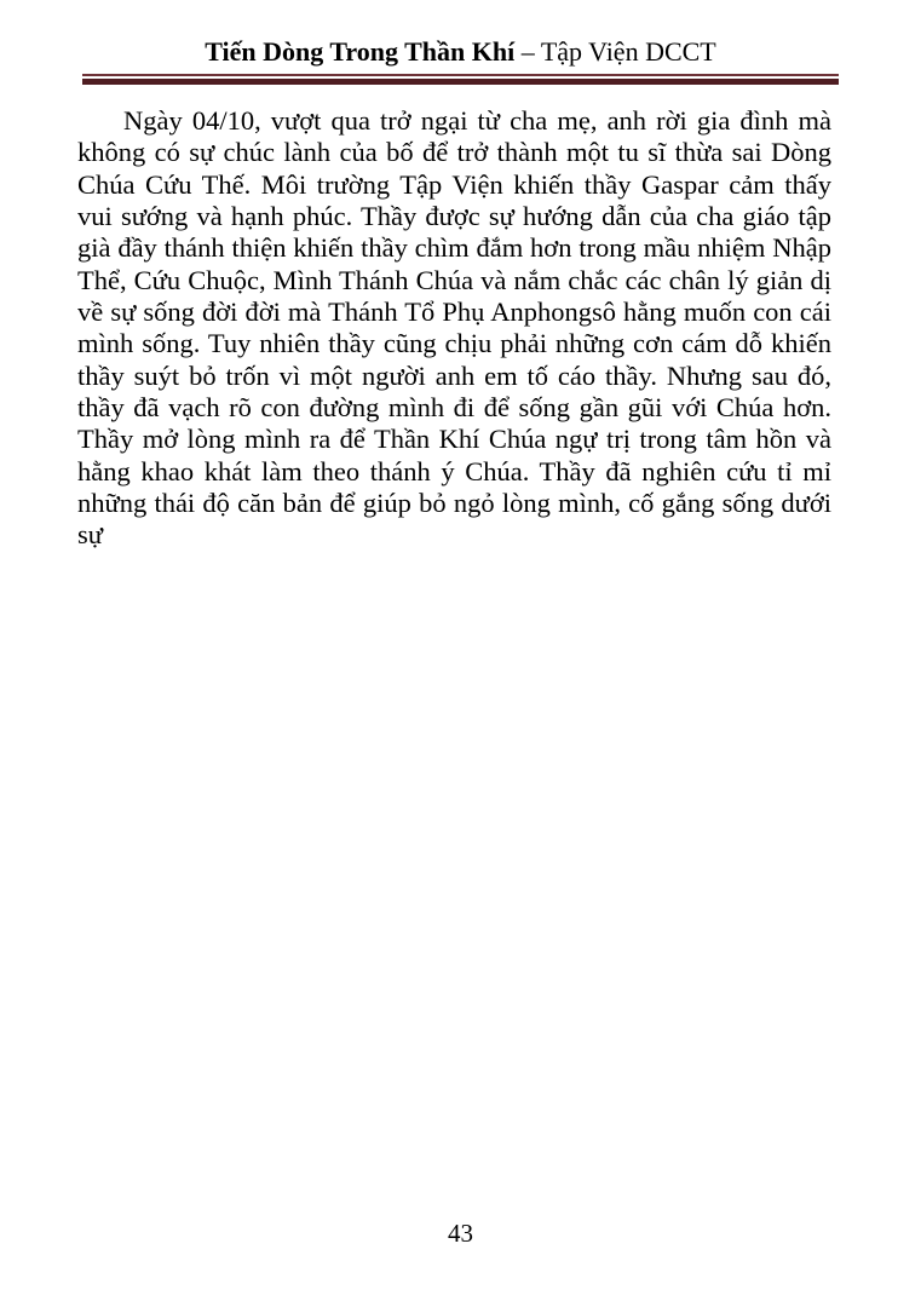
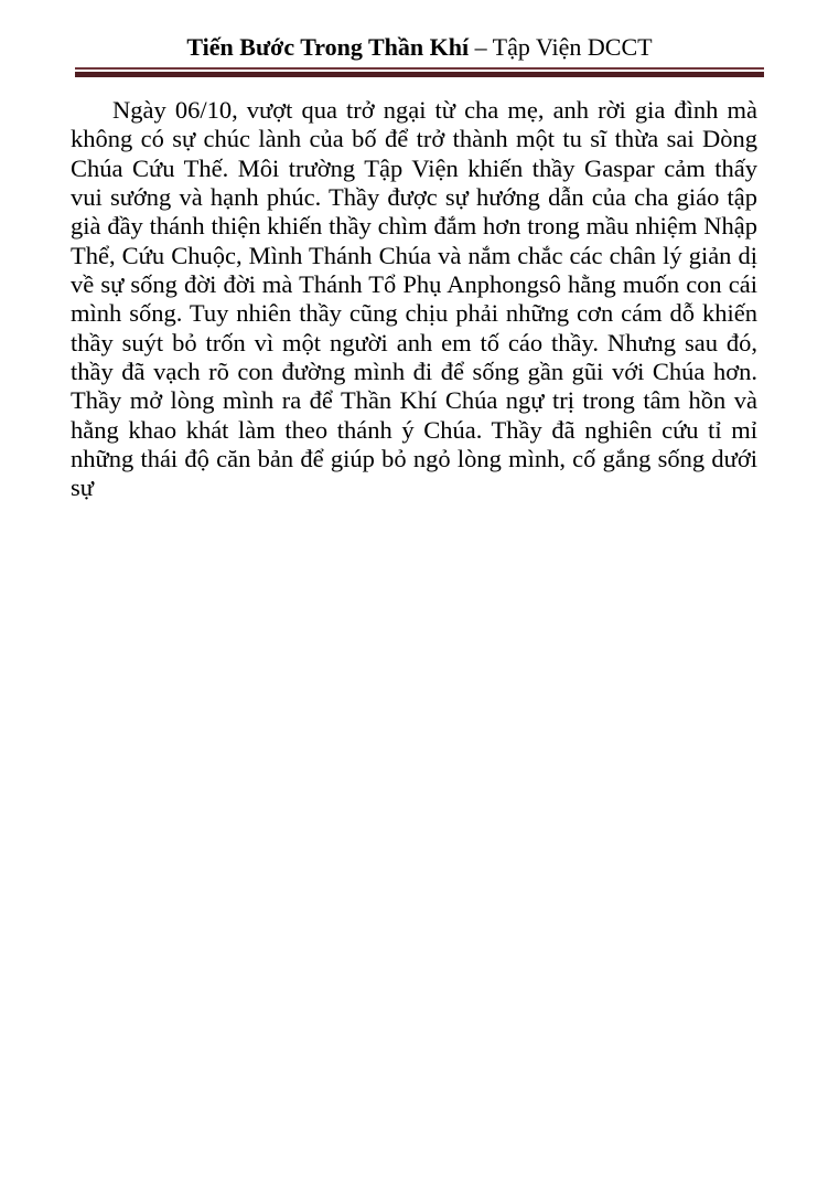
- Tiến Dòng Trong Thần Khí – Tập Viện DCCT
+ Tiến Bước Trong Thần Khí – Tập Viện DCCT
- Ngày 04/10, vượt qua trở ngại từ cha mẹ, anh rời gia đình mà không có sự chúc lành của bố để trở thành một tu sĩ thừa sai Dòng Chúa Cứu Thế. Môi trường Tập Viện khiến thầy Gaspar cảm thấy vui sướng và hạnh phúc. Thầy được sự hướng dẫn của cha giáo tập già đầy thánh thiện khiến thầy chìm đắm hơn trong mầu nhiệm Nhập Thể, Cứu Chuộc, Mình Thánh Chúa và nắm chắc các chân lý giản dị về sự sống đời đời mà Thánh Tổ Phụ Anphongsô hằng muốn con cái mình sống. Tuy nhiên thầy cũng chịu phải những cơn cám dỗ khiến thầy suýt bỏ trốn vì một người anh em tố cáo thầy. Nhưng sau đó, thầy đã vạch rõ con đường mình đi để sống gần gũi với Chúa hơn. Thầy mở lòng mình ra để Thần Khí Chúa ngự trị trong tâm hồn và hằng khao khát làm theo thánh ý Chúa. Thầy đã nghiên cứu tỉ mỉ những thái độ căn bản để giúp bỏ ngỏ lòng mình, cố gắng sống dưới sự
+ Ngày 06/10, vượt qua trở ngại từ cha mẹ, anh rời gia đình mà không có sự chúc lành của bố để trở thành một tu sĩ thừa sai Dòng Chúa Cứu Thế. Môi trường Tập Viện khiến thầy Gaspar cảm thấy vui sướng và hạnh phúc. Thầy được sự hướng dẫn của cha giáo tập già đầy thánh thiện khiến thầy chìm đắm hơn trong mầu nhiệm Nhập Thể, Cứu Chuộc, Mình Thánh Chúa và nắm chắc các chân lý giản dị về sự sống đời đời mà Thánh Tổ Phụ Anphongsô hằng muốn con cái mình sống. Tuy nhiên thầy cũng chịu phải những cơn cám dỗ khiến thầy suýt bỏ trốn vì một người anh em tố cáo thầy. Nhưng sau đó, thầy đã vạch rõ con đường mình đi để sống gần gũi với Chúa hơn. Thầy mở lòng mình ra để Thần Khí Chúa ngự trị trong tâm hồn và hằng khao khát làm theo thánh ý Chúa. Thầy đã nghiên cứu tỉ mỉ những thái độ căn bản để giúp bỏ ngỏ lòng mình, cố gắng sống dưới sự
- 43
